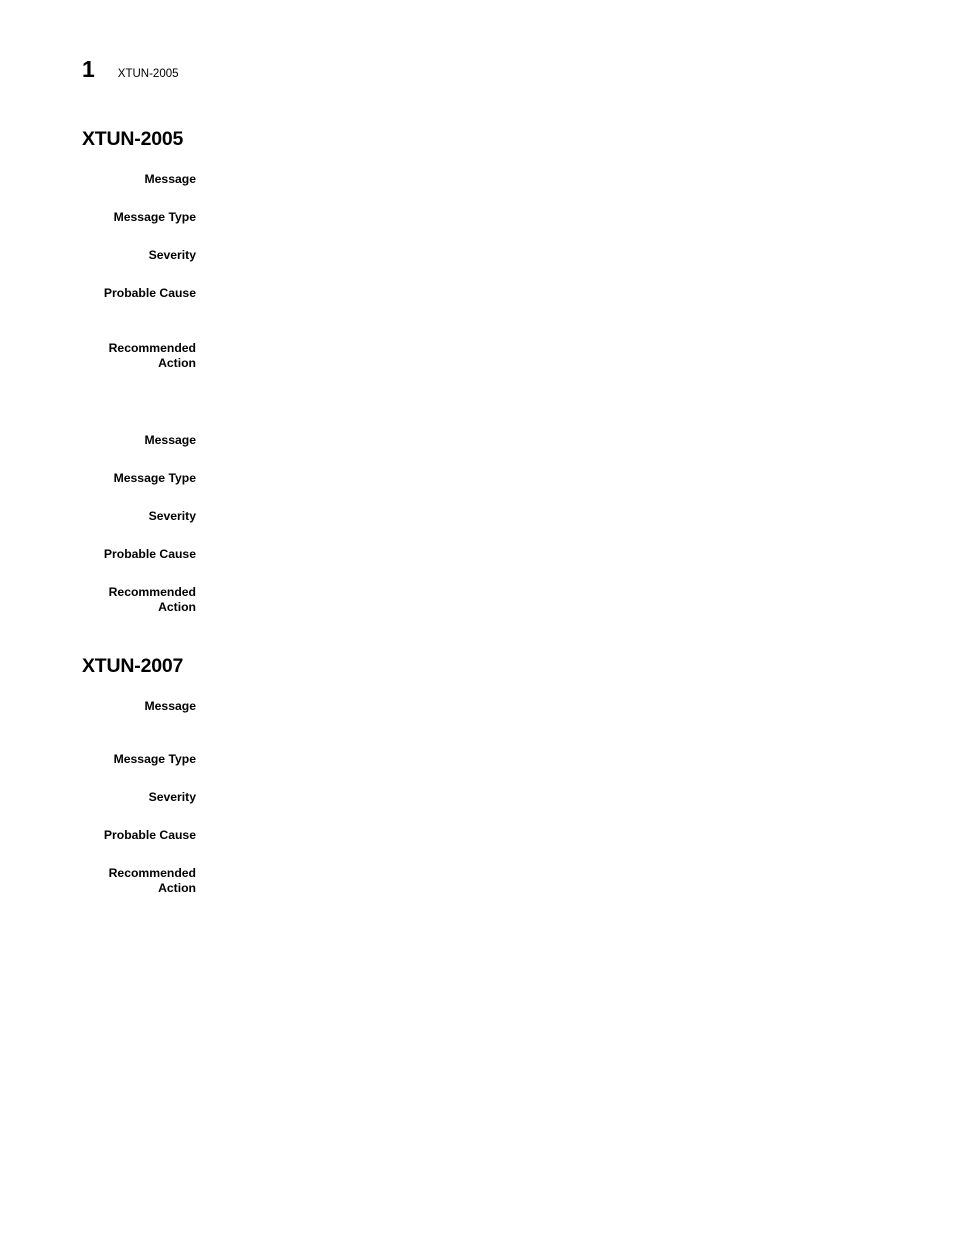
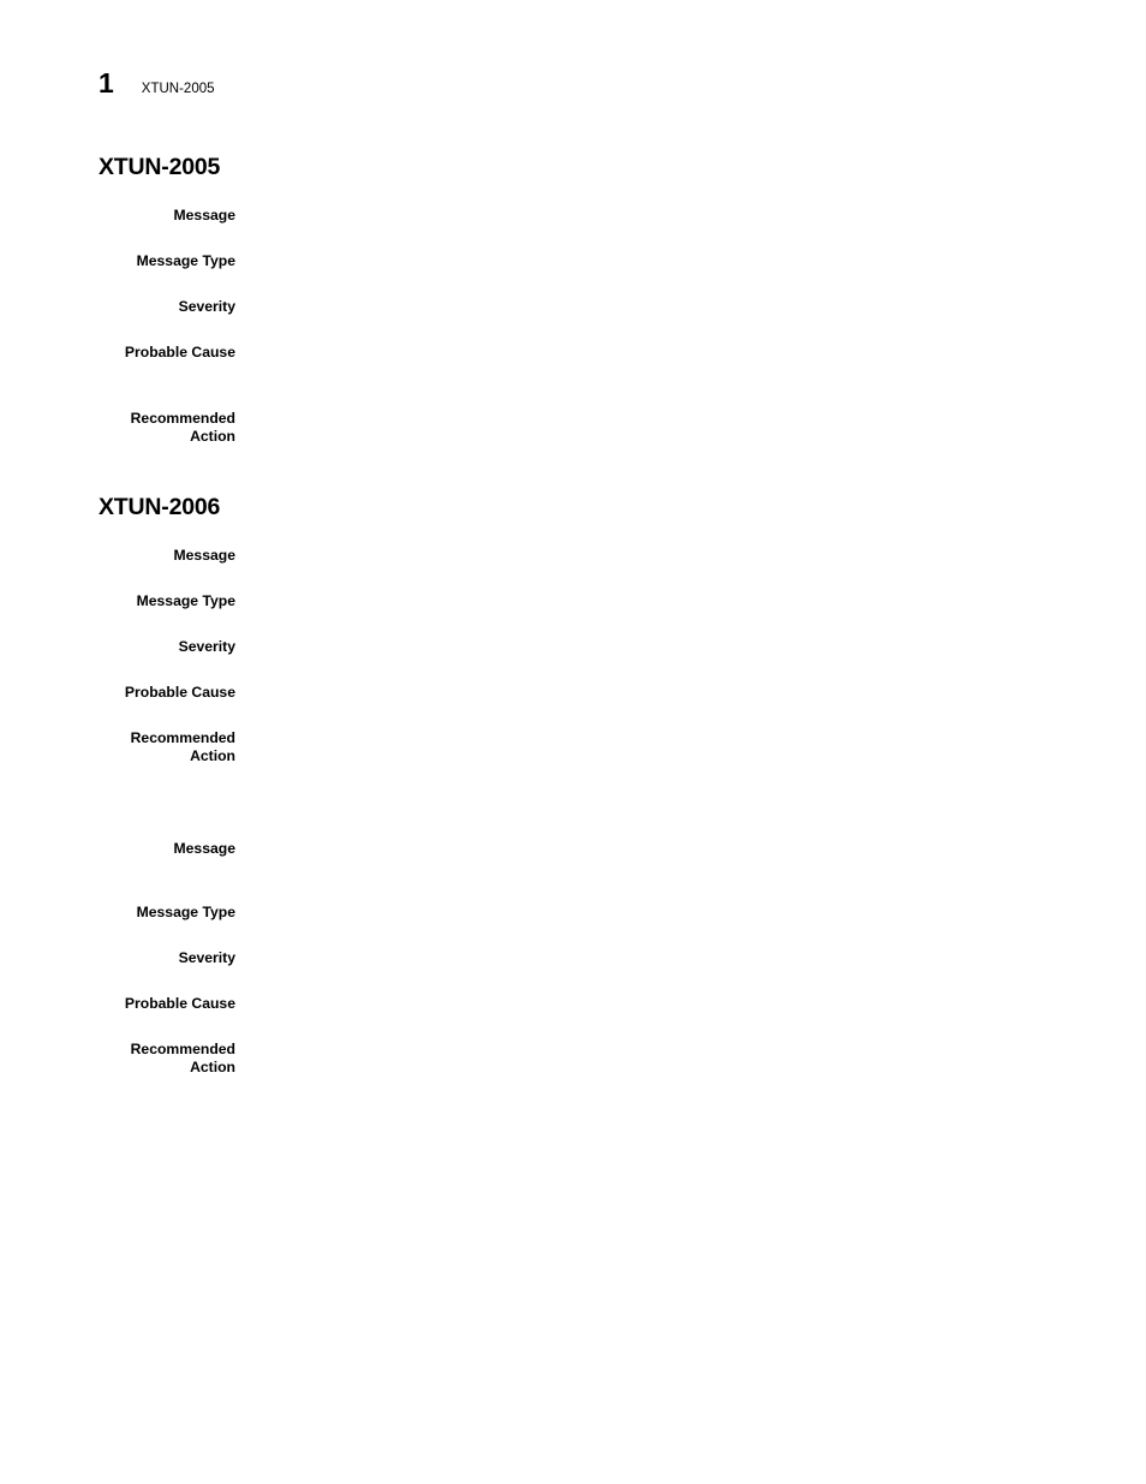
  1
  XTUN-2005
  XTUN-2005
  Message
  Message Type
  Severity
  Probable Cause
  Recommended
  Action
+ XTUN-2006
  Message
  Message Type
  Severity
  Probable Cause
  Recommended
  Action
- XTUN-2007
  Message
  Message Type
  Severity
  Probable Cause
  Recommended
  Action
